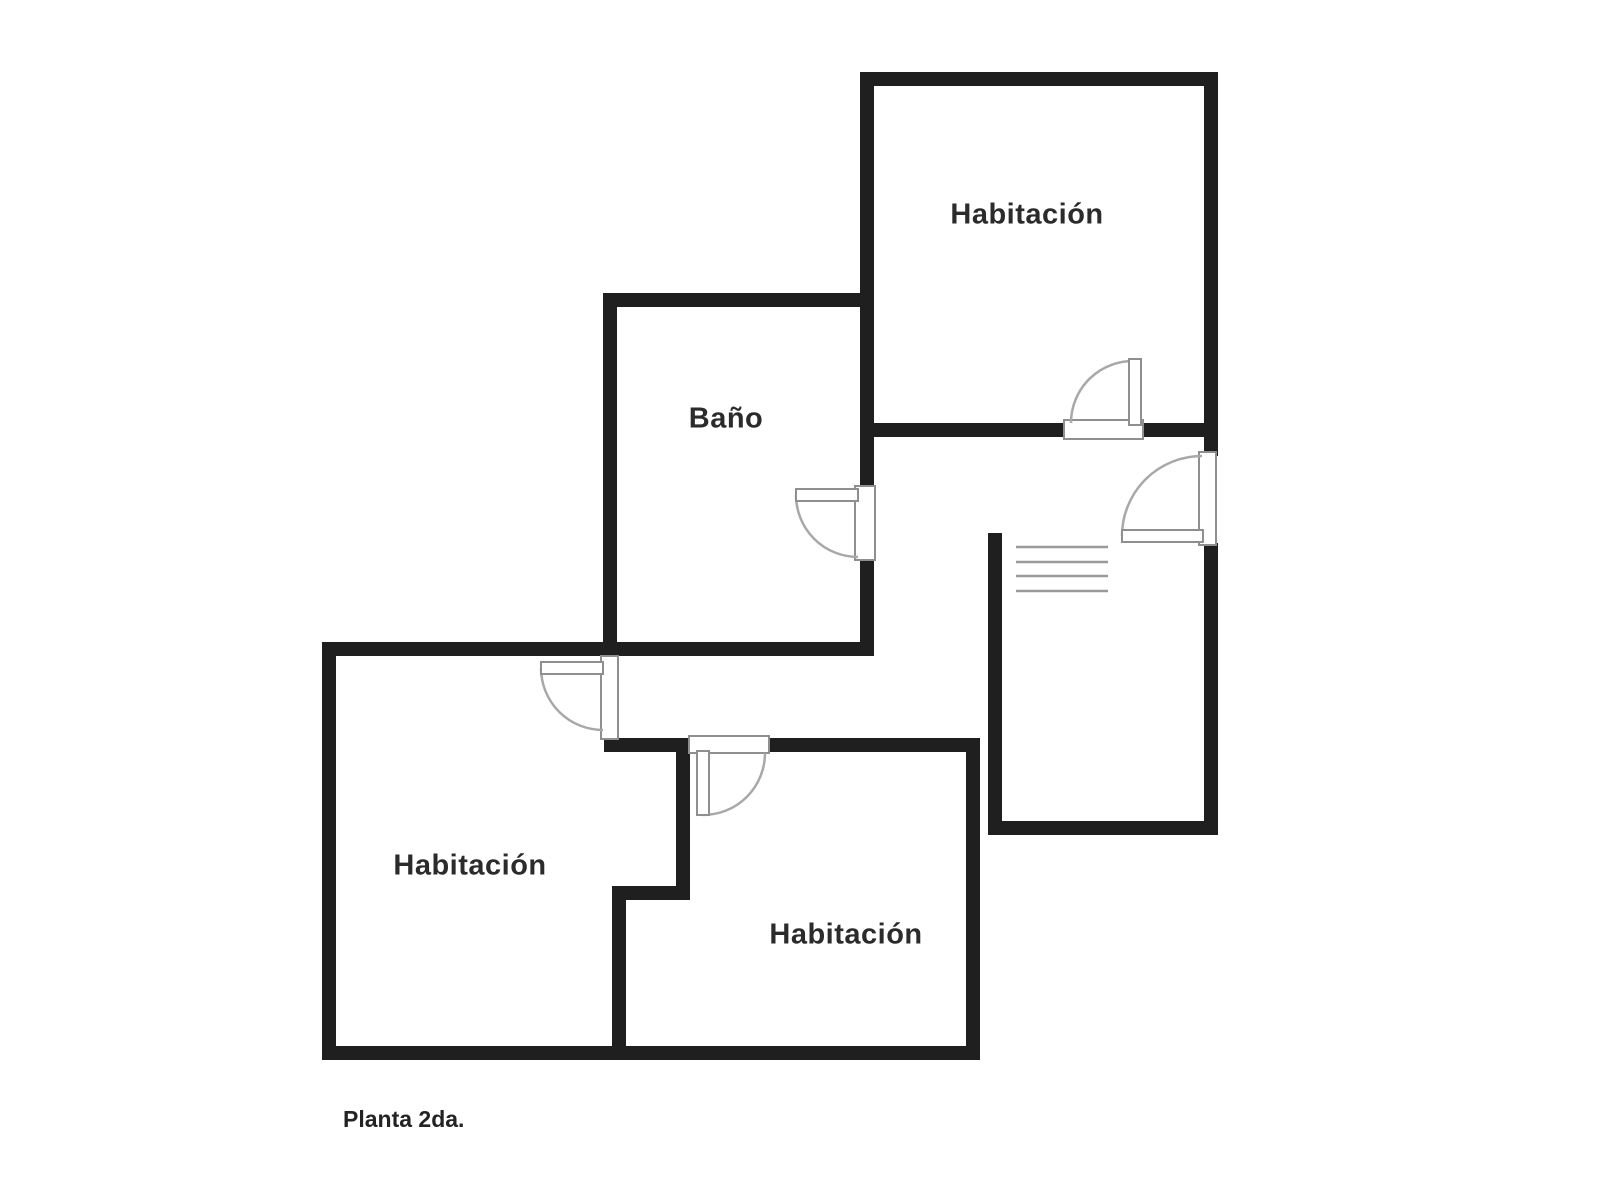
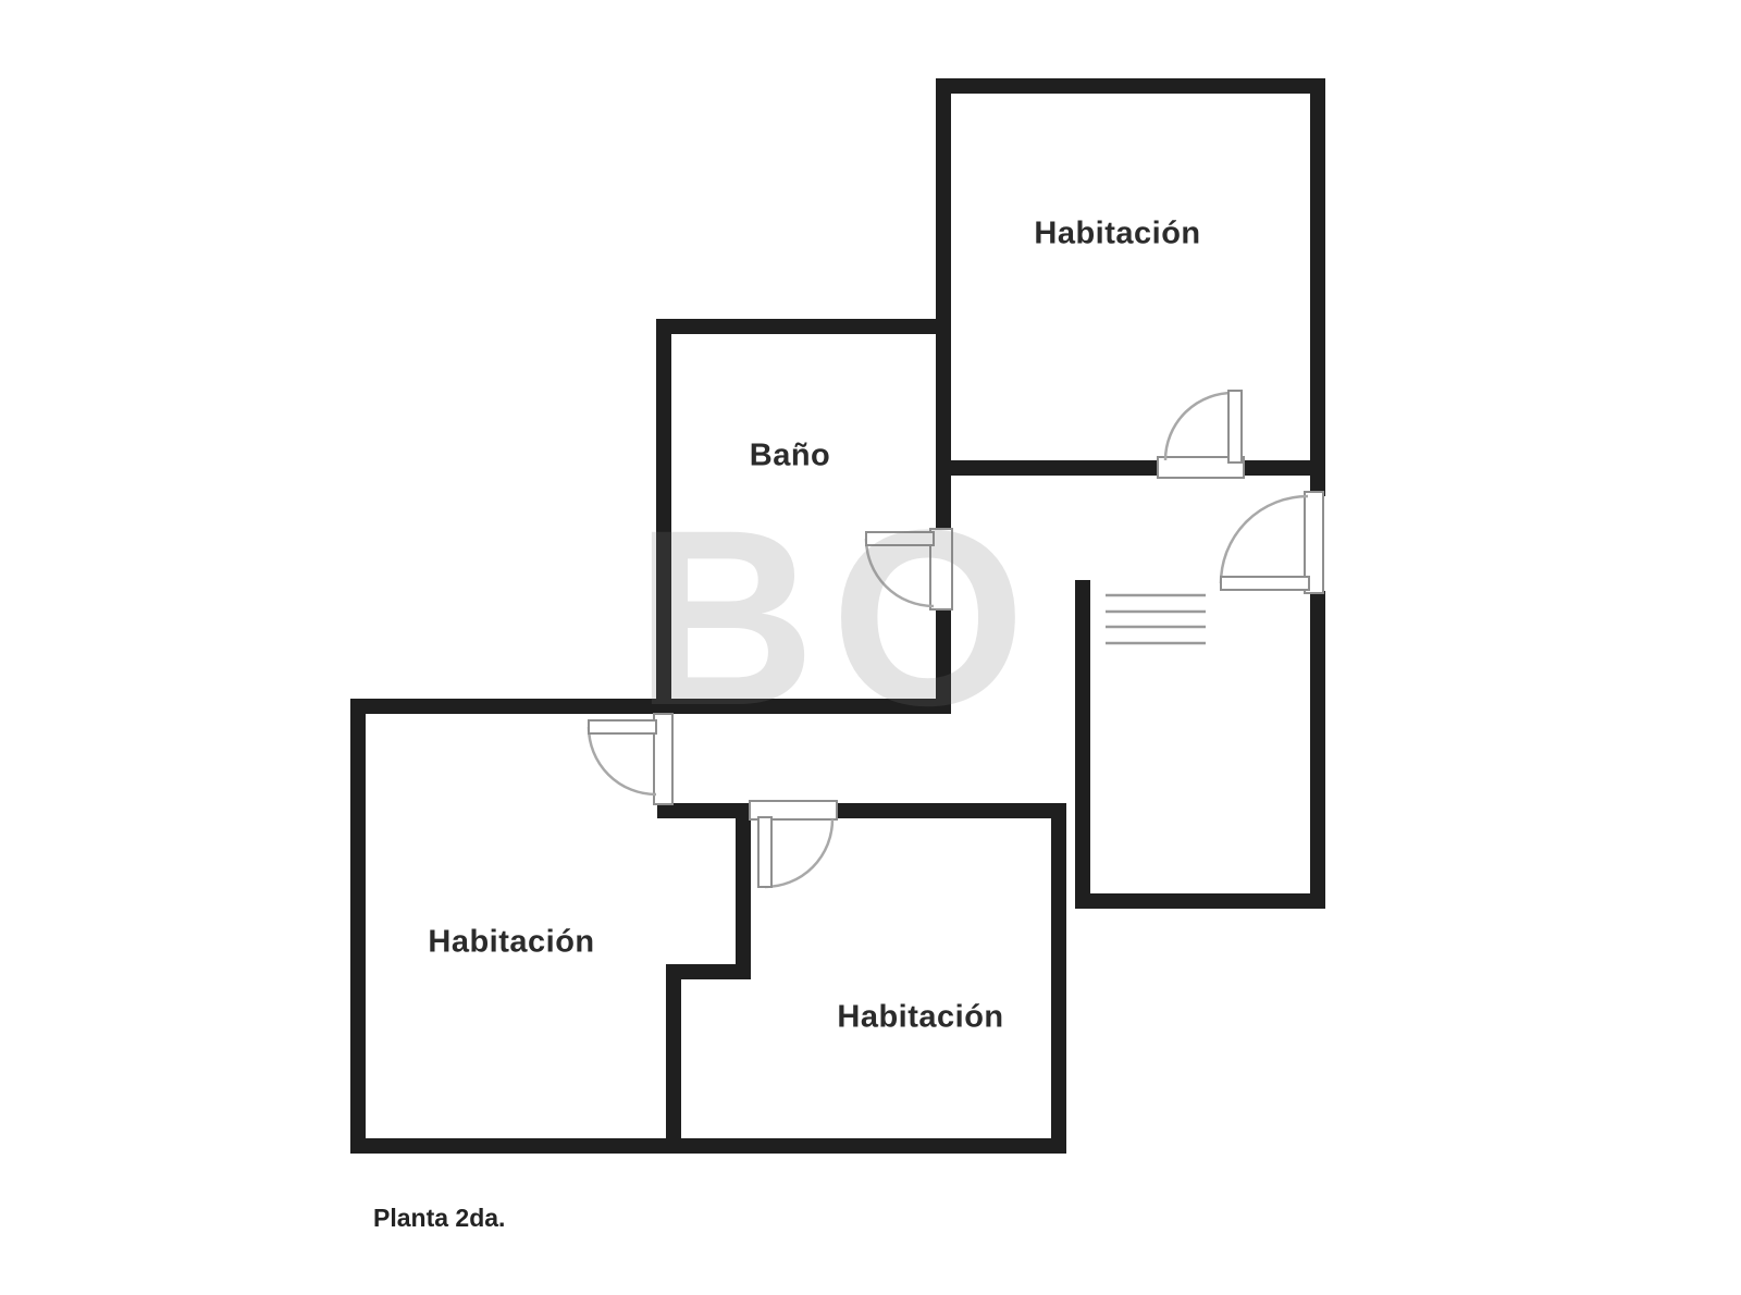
+ BO
  Habitación
  Baño
  Habitación
  Habitación
  Planta 2da.
